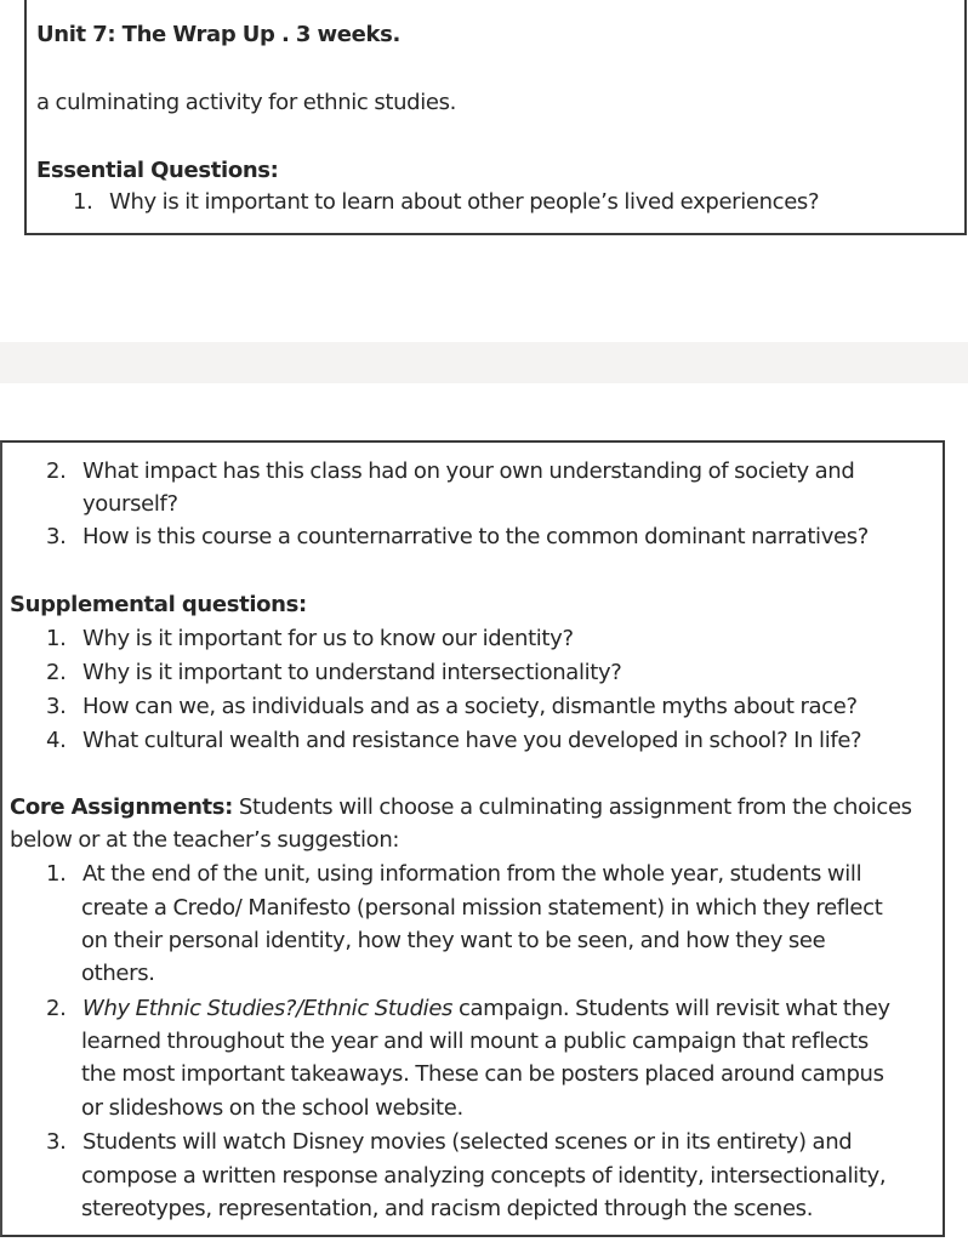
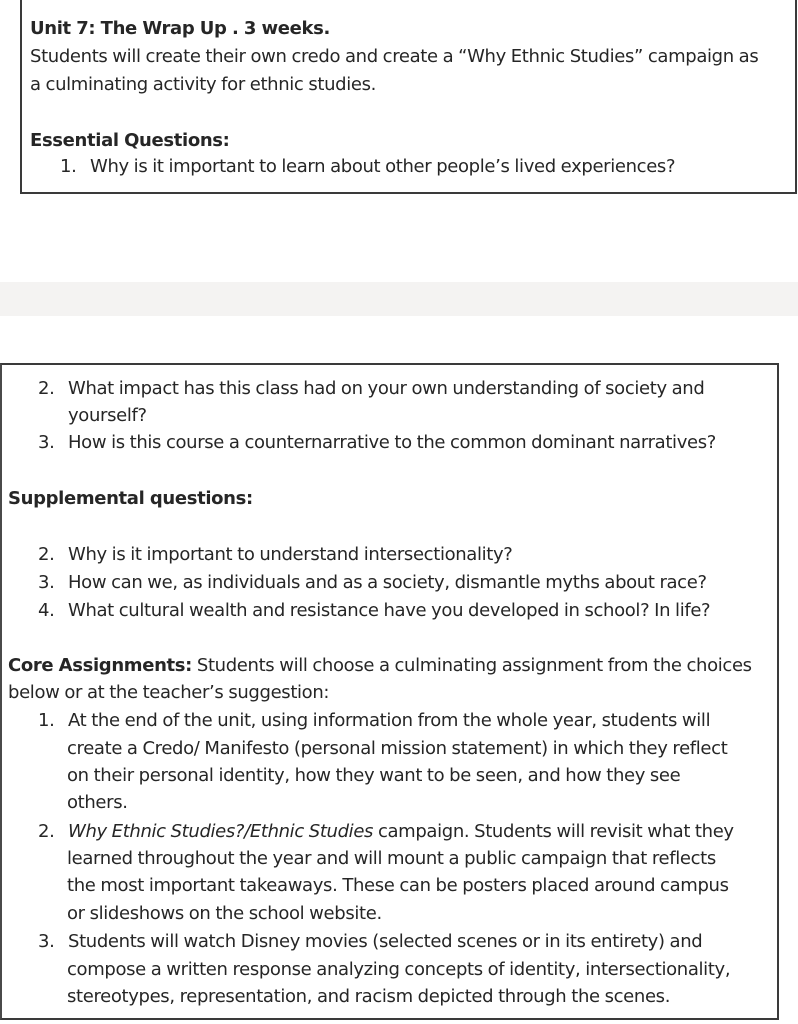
  Unit 7: The Wrap Up . 3 weeks.
+ Students will create their own credo and create a “Why Ethnic Studies” campaign as
  a culminating activity for ethnic studies.
  Essential Questions:
  1. Why is it important to learn about other people’s lived experiences?
  2. What impact has this class had on your own understanding of society and
  yourself?
  3. How is this course a counternarrative to the common dominant narratives?
  Supplemental questions:
- 1. Why is it important for us to know our identity?
  2. Why is it important to understand intersectionality?
  3. How can we, as individuals and as a society, dismantle myths about race?
  4. What cultural wealth and resistance have you developed in school? In life?
  Core Assignments: Students will choose a culminating assignment from the choices
  below or at the teacher’s suggestion:
  1. At the end of the unit, using information from the whole year, students will
  create a Credo/ Manifesto (personal mission statement) in which they reflect
  on their personal identity, how they want to be seen, and how they see
  others.
  2. Why Ethnic Studies?/Ethnic Studies campaign. Students will revisit what they
  learned throughout the year and will mount a public campaign that reflects
  the most important takeaways. These can be posters placed around campus
  or slideshows on the school website.
  3. Students will watch Disney movies (selected scenes or in its entirety) and
  compose a written response analyzing concepts of identity, intersectionality,
  stereotypes, representation, and racism depicted through the scenes.
